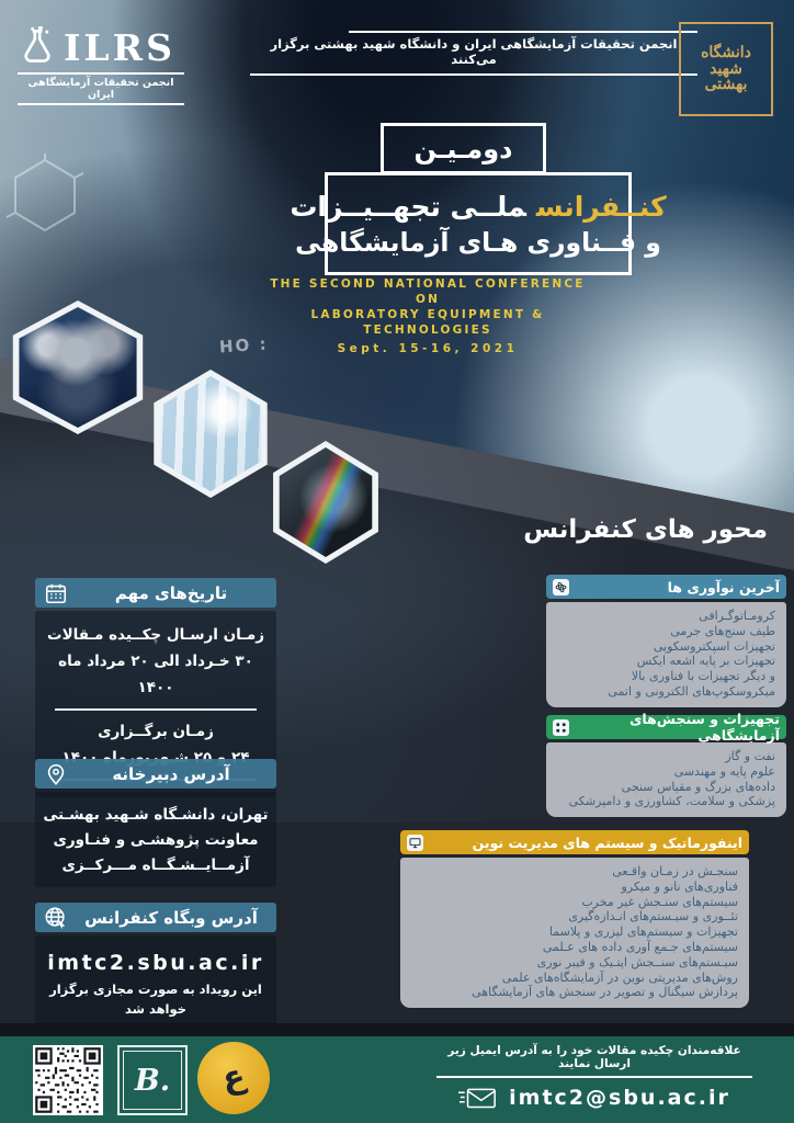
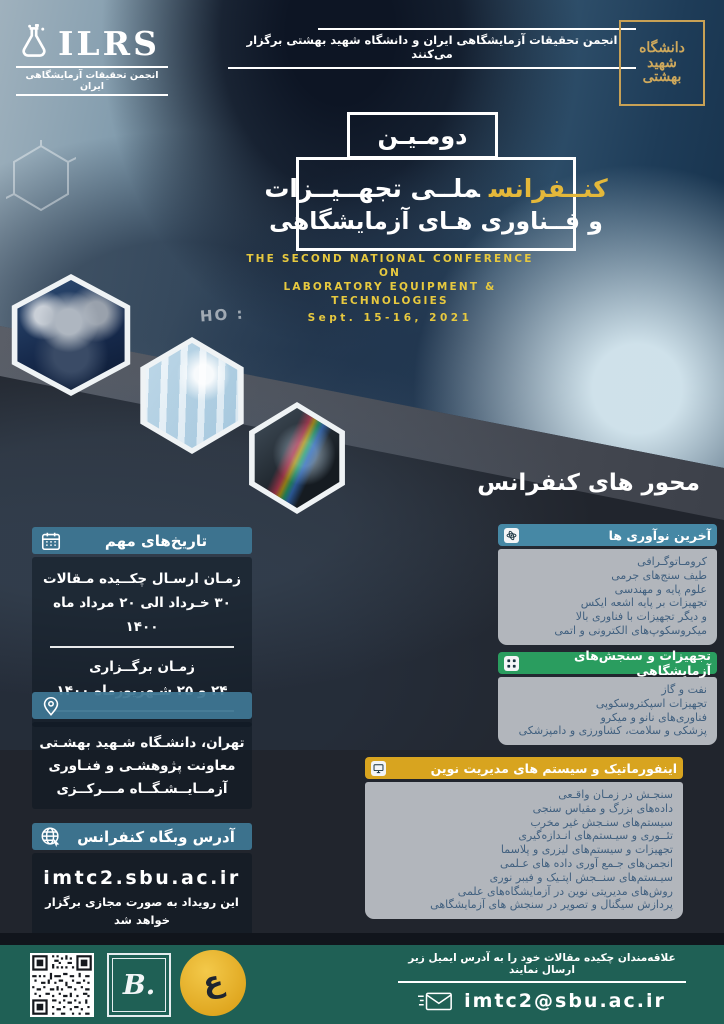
  انجمن تحقیقات آزمایشگاهی ایران و دانشگاه شهید بهشتی برگزار می‌کنند
  ILRS
  انجمن تحقیقات آزمایشگاهی ایران
  دانشگاه
  شهید
  بهشتی
  دومـیـن
  کنــفرانسملــی تجهــیــزات
  و فــناوری هـای آزمایشگاهی
  THE SECOND NATIONAL CONFERENCE ON
  LABORATORY EQUIPMENT & TECHNOLOGIES
  Sept. 15-16, 2021
  تاریخ‌های مهم
  زمـان ارسـال چکــیده مـقالات
  ۳۰ خـرداد الی ۲۰ مرداد ماه ۱۴۰۰
  زمـان برگــزاری
  ۲۴ و ۲۵ شـهریورماه ۱۴۰۰
- آدرس دبیرخانه
  تهران، دانشـگاه شـهید بهشـتی
  معاونت پژوهشـی و فنـاوری
  آزمــایــشـگــاه مـــرکــزی
  آدرس وبگاه کنفرانس
  imtc2.sbu.ac.ir
  این رویداد به صورت مجازی برگزار خواهد شد
  محور های کنفرانس
  آخرین نوآوری ها
  کرومـاتوگـرافی
  طیف سنج‌های جرمی
- تجهیزات اسپکتروسکوپی
+ علوم پایه و مهندسی
  تجهیزات بر پایه اشعه ایکس
  و دیگر تجهیزات با فناوری بالا
  میکروسکوپ‌های الکترونی و اتمی
  تجهیزات و سنجش‌های آزمایشگاهی
  نفت و گاز
- علوم پایه و مهندسی
+ تجهیزات اسپکتروسکوپی
- داده‌های بزرگ و مقیاس سنجی
+ فناوری‌های نانو و میکرو
  پزشکی و سلامت، کشاورزی و دامپزشکی
  اینفورماتیک و سیستم های مدیریت نوین
  سنجـش در زمـان واقـعی
- فناوری‌های نانو و میکرو
+ داده‌های بزرگ و مقیاس سنجی
  سیستم‌های سنـجش غیر مخرب
  تئــوری و سیـستم‌های انـدازه‌گیری
  تجهیزات و سیستم‌های لیزری و پلاسما
- سیستم‌های جـمع آوری داده های عـلمی
+ انجمن‌های جـمع آوری داده های عـلمی
  سیـستم‌های سنــجش اپتـیک و فیبر نوری
  روش‌های مدیریتی نوین در آزمایشگاه‌های علمی
  پردازش سیگنال و تصویر در سنجش های آزمایشگاهی
  B.
  علاقه‌مندان چکیده مقالات خود را به آدرس ایمیل زیر ارسال نمایند
  imtc2@sbu.ac.ir
